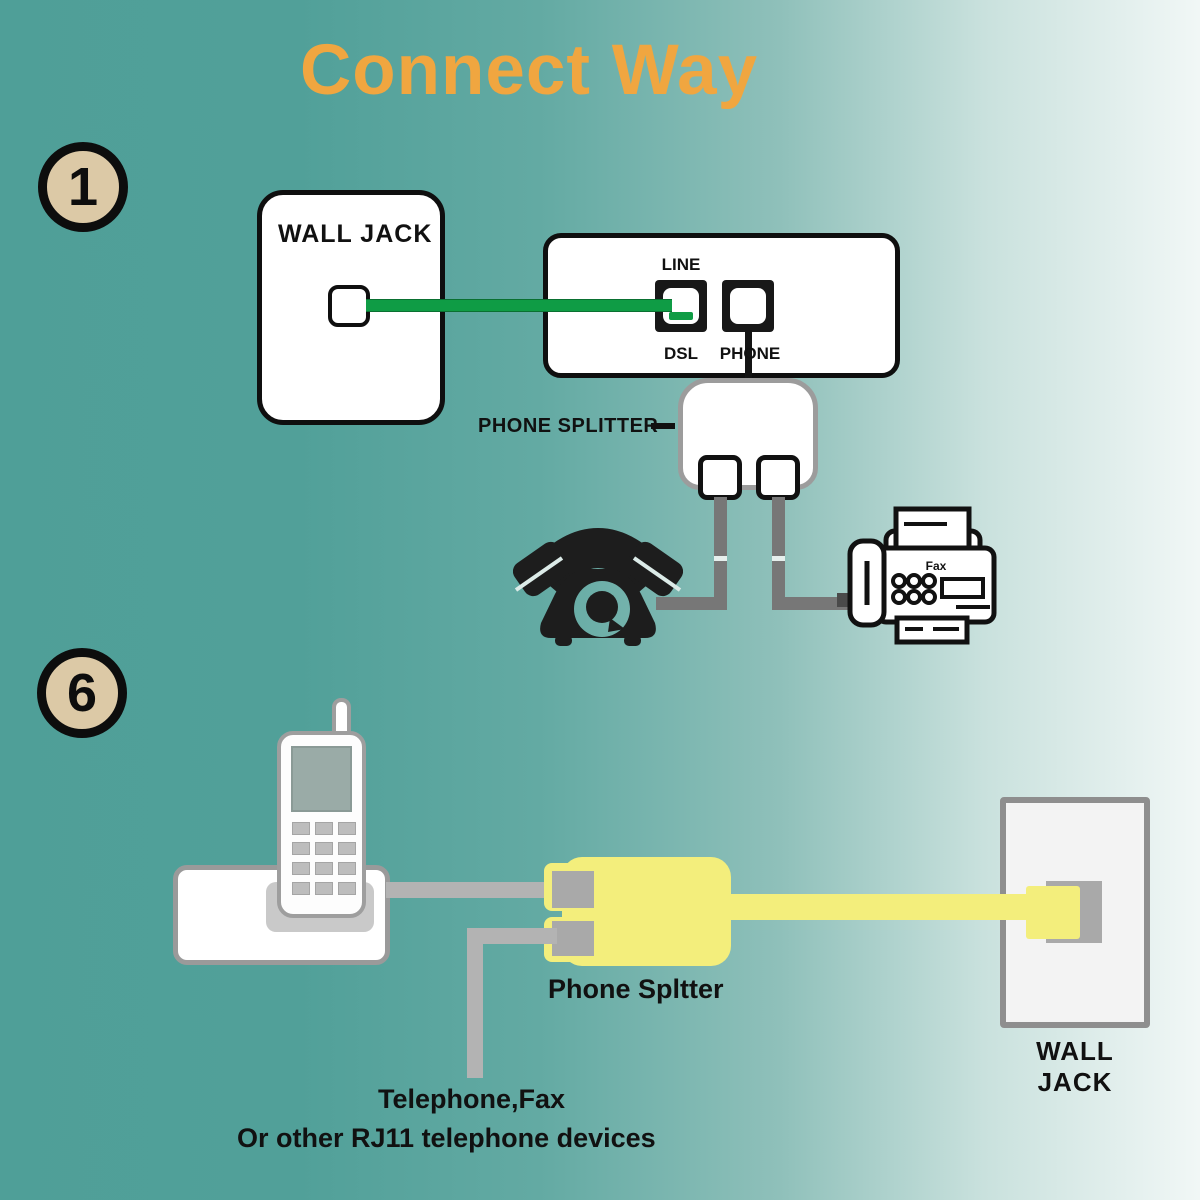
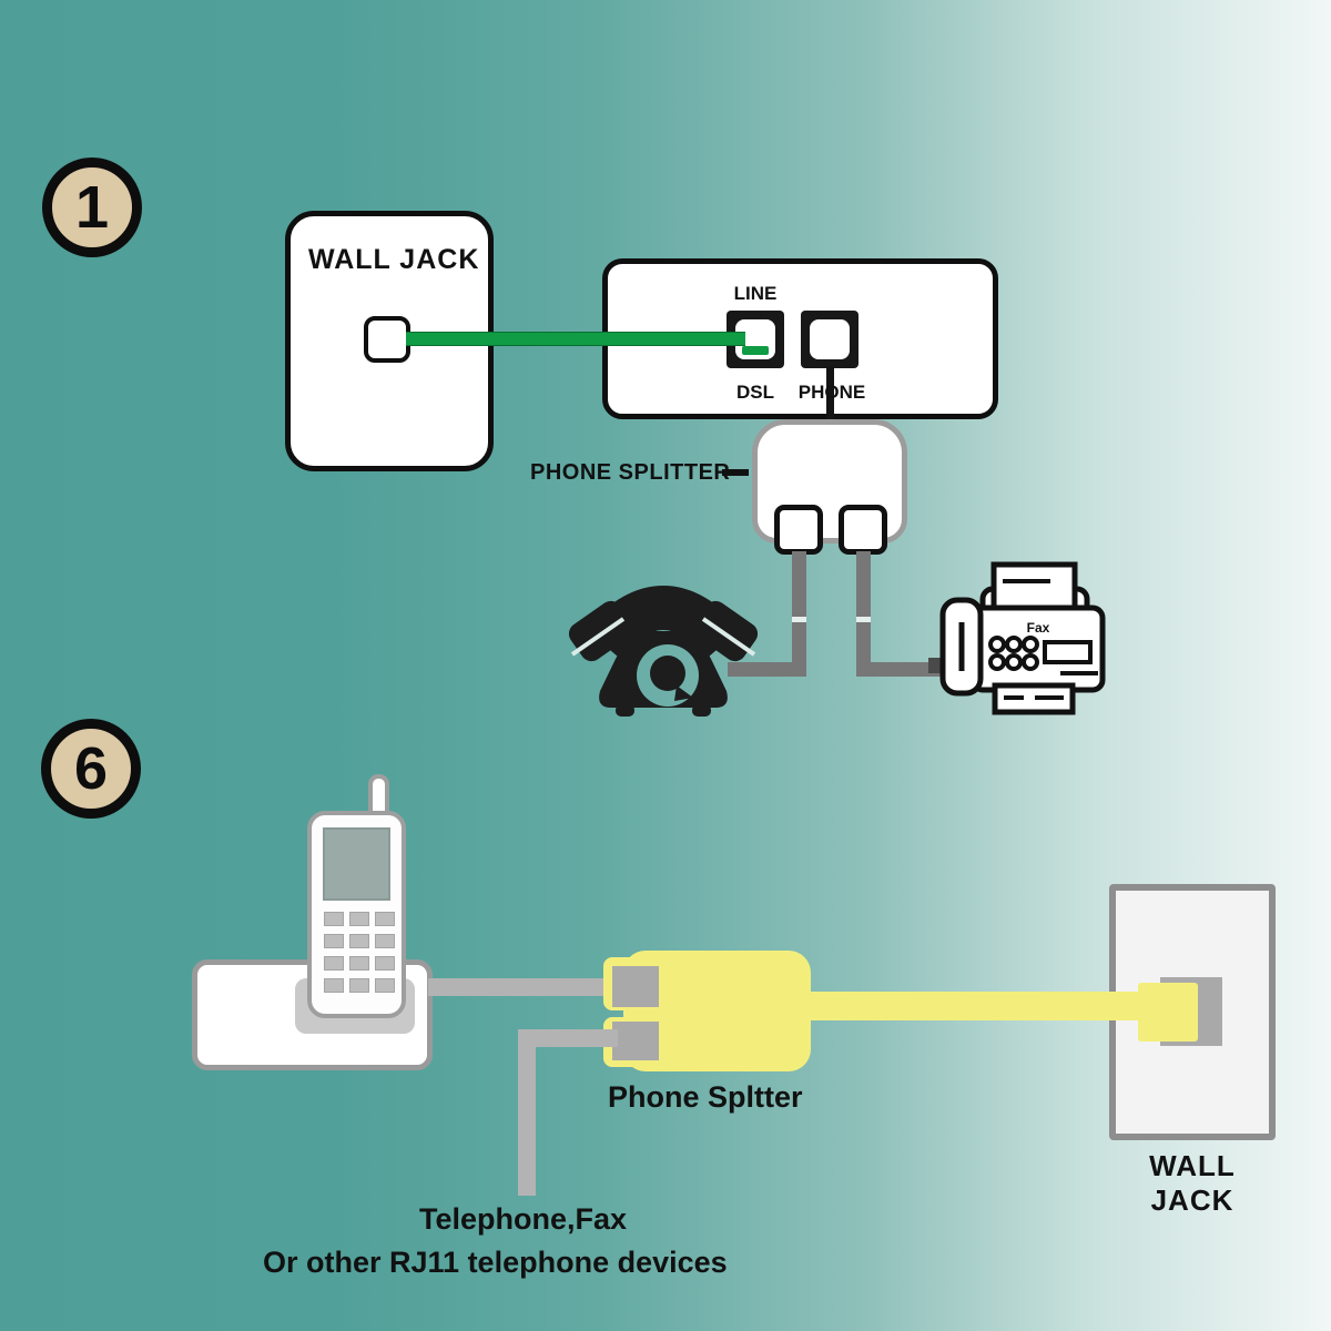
- Connect Way
  1
  WALL JACK
  LINE
  DSL
  PHONE
  PHONE SPLITTE
  Fax
  6
  Phone Spltter
  WALL JACK
  Telephone,Fax
  Or other RJ11 telephone devices
